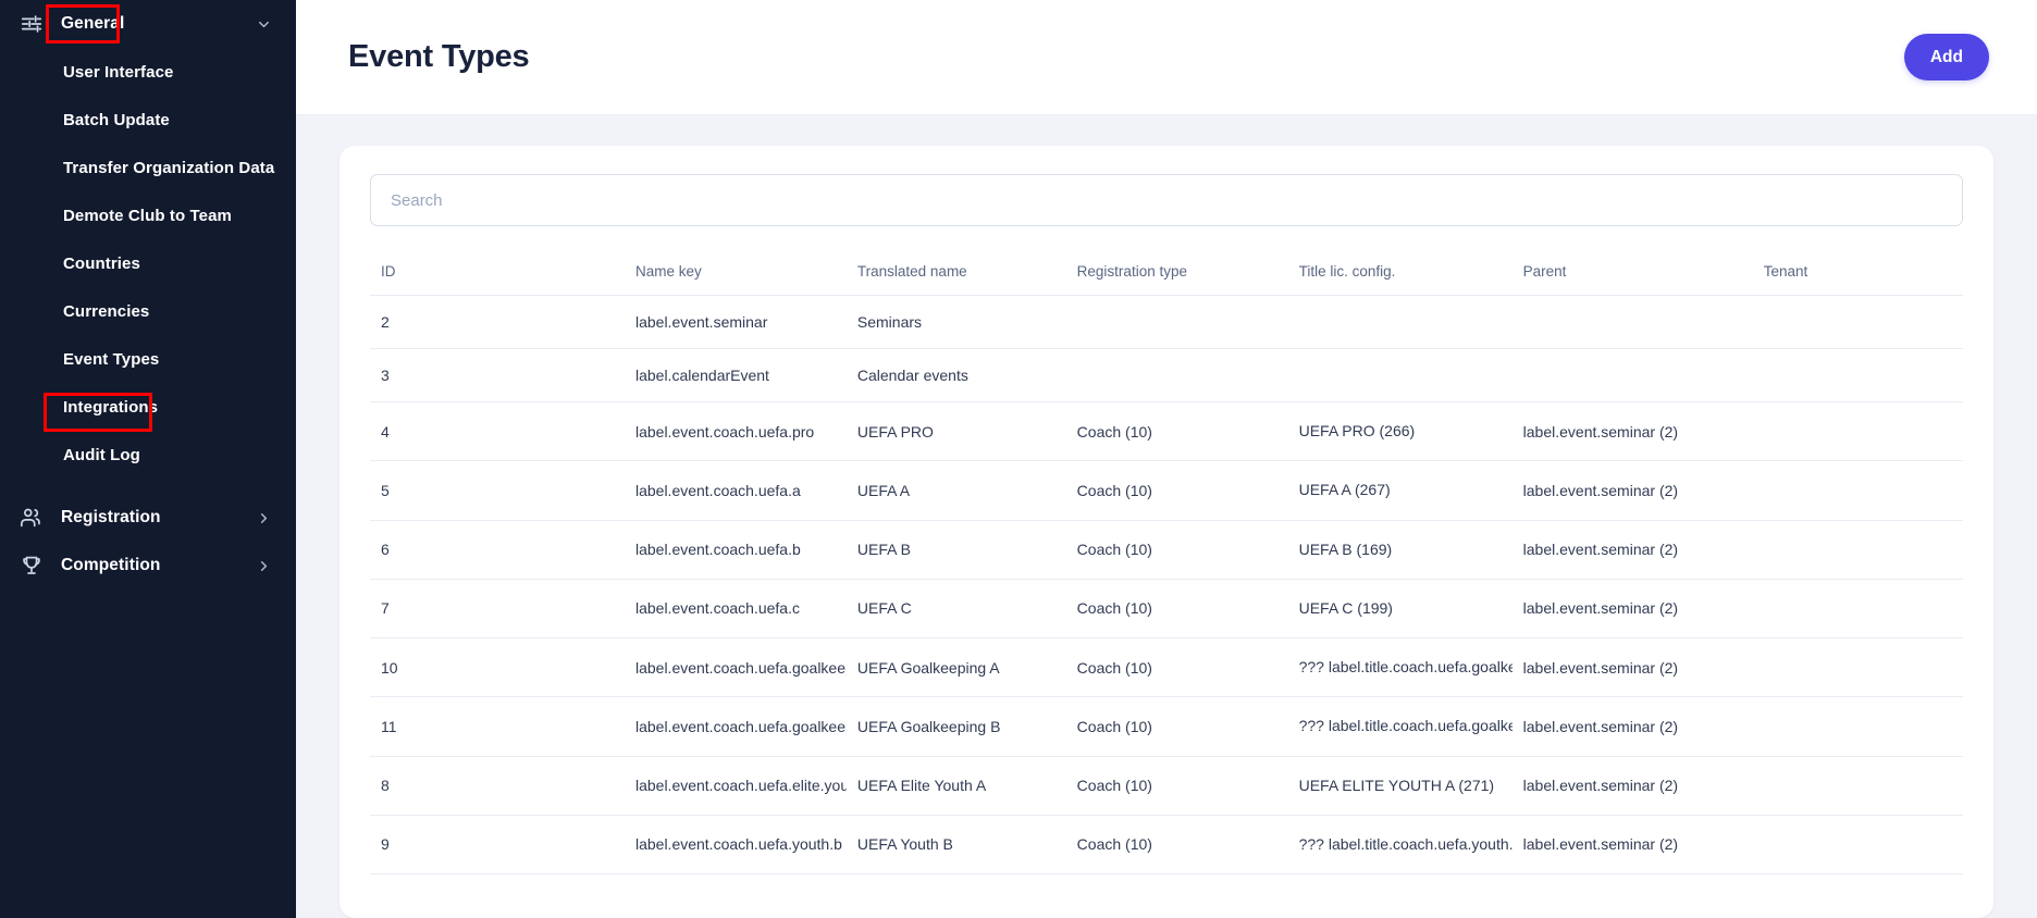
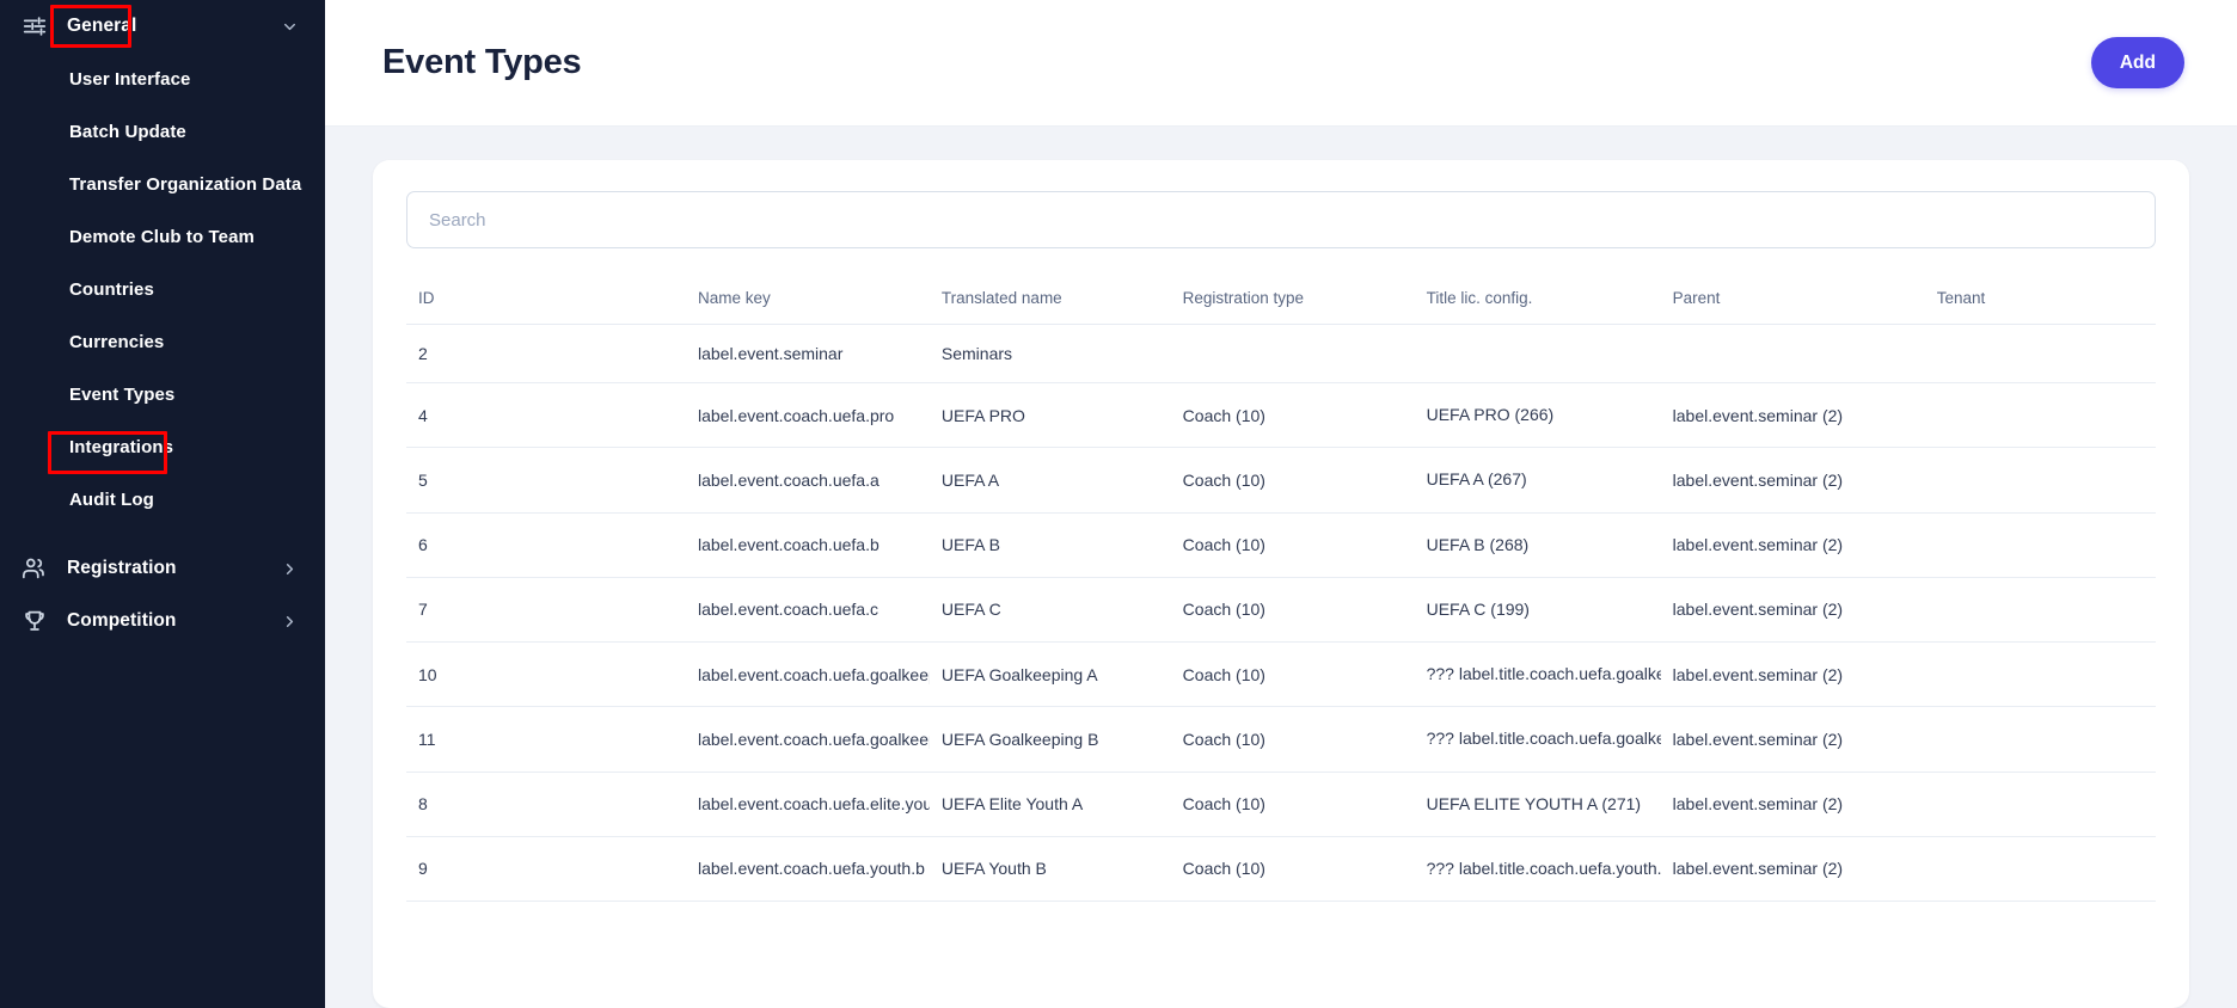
  General
  User Interface
  Batch Update
  Transfer Organization Data
  Demote Club to Team
  Countries
  Currencies
  Event Types
  Integrations
  Audit Log
  Registration
  Competition
  Event Types
  Add
  Search
  ID	Name key	Translated name	Registration type	Title lic. config.	Parent	Tenant
  2	label.event.seminar	Seminars
- 3	label.calendarEvent	Calendar events
  4	label.event.coach.uefa.pro	UEFA PRO	Coach (10)	UEFA PRO (266)	label.event.seminar (2)
  5	label.event.coach.uefa.a	UEFA A	Coach (10)	UEFA A (267)	label.event.seminar (2)
- 6	label.event.coach.uefa.b	UEFA B	Coach (10)	UEFA B (169)	label.event.seminar (2)
+ 6	label.event.coach.uefa.b	UEFA B	Coach (10)	UEFA B (268)	label.event.seminar (2)
  7	label.event.coach.uefa.c	UEFA C	Coach (10)	UEFA C (199)	label.event.seminar (2)
  10	label.event.coach.uefa.goalkee	UEFA Goalkeeping A	Coach (10)	??? label.title.coach.uefa.goalk	label.event.seminar (2)
  11	label.event.coach.uefa.goalkee	UEFA Goalkeeping B	Coach (10)	??? label.title.coach.uefa.goalk	label.event.seminar (2)
  8	label.event.coach.uefa.elite.you	UEFA Elite Youth A	Coach (10)	UEFA ELITE YOUTH A (271)	label.event.seminar (2)
  9	label.event.coach.uefa.youth.b	UEFA Youth B	Coach (10)	??? label.title.coach.uefa.youth.	label.event.seminar (2)
